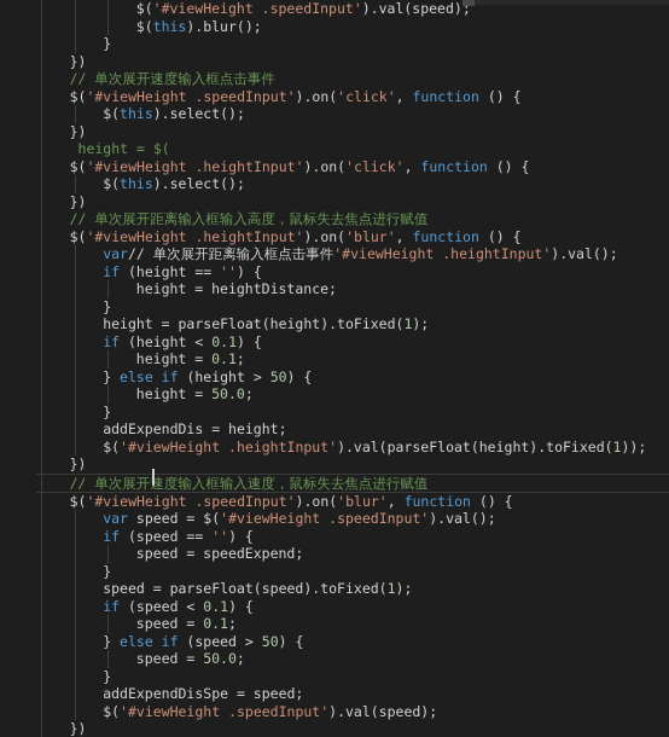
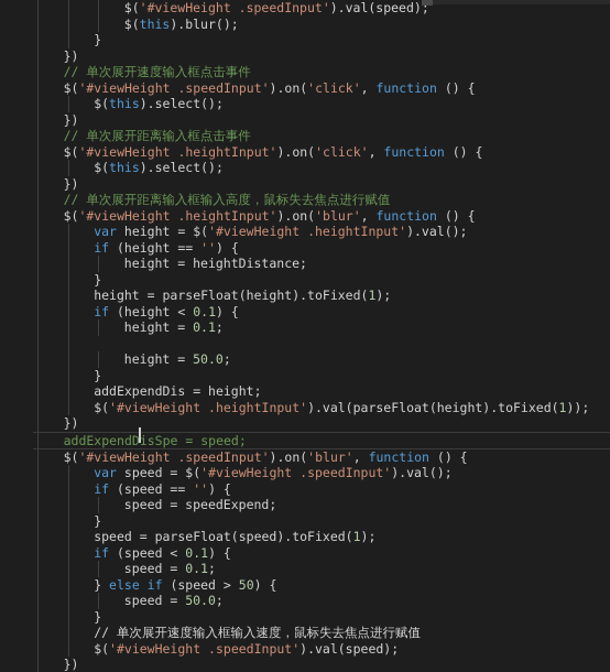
  $('#viewHeight .speedInput').val(speed);
  $(this).blur();
  }
  })
  // 单次展开速度输入框点击事件
  $('#viewHeight .speedInput').on('click', function () {
  $(this).select();
  })
- height = $(
+ // 单次展开距离输入框点击事件
  $('#viewHeight .heightInput').on('click', function () {
  $(this).select();
  })
  // 单次展开距离输入框输入高度，鼠标失去焦点进行赋值
  $('#viewHeight .heightInput').on('blur', function () {
- var// 单次展开距离输入框点击事件'#viewHeight .heightInput').val();
+ var height = $('#viewHeight .heightInput').val();
  if (height == '') {
  height = heightDistance;
  }
  height = parseFloat(height).toFixed(1);
  if (height < 0.1) {
  height = 0.1;
- } else if (height > 50) {
  height = 50.0;
  }
  addExpendDis = height;
  $('#viewHeight .heightInput').val(parseFloat(height).toFixed(1));
  })
- // 单次展开速度输入框输入速度，鼠标失去焦点进行赋值
+ addExpendDisSpe = speed;
  $('#viewHeight .speedInput').on('blur', function () {
  var speed = $('#viewHeight .speedInput').val();
  if (speed == '') {
  speed = speedExpend;
  }
  speed = parseFloat(speed).toFixed(1);
  if (speed < 0.1) {
  speed = 0.1;
  } else if (speed > 50) {
  speed = 50.0;
  }
- addExpendDisSpe = speed;
+ // 单次展开速度输入框输入速度，鼠标失去焦点进行赋值
  $('#viewHeight .speedInput').val(speed);
  })
